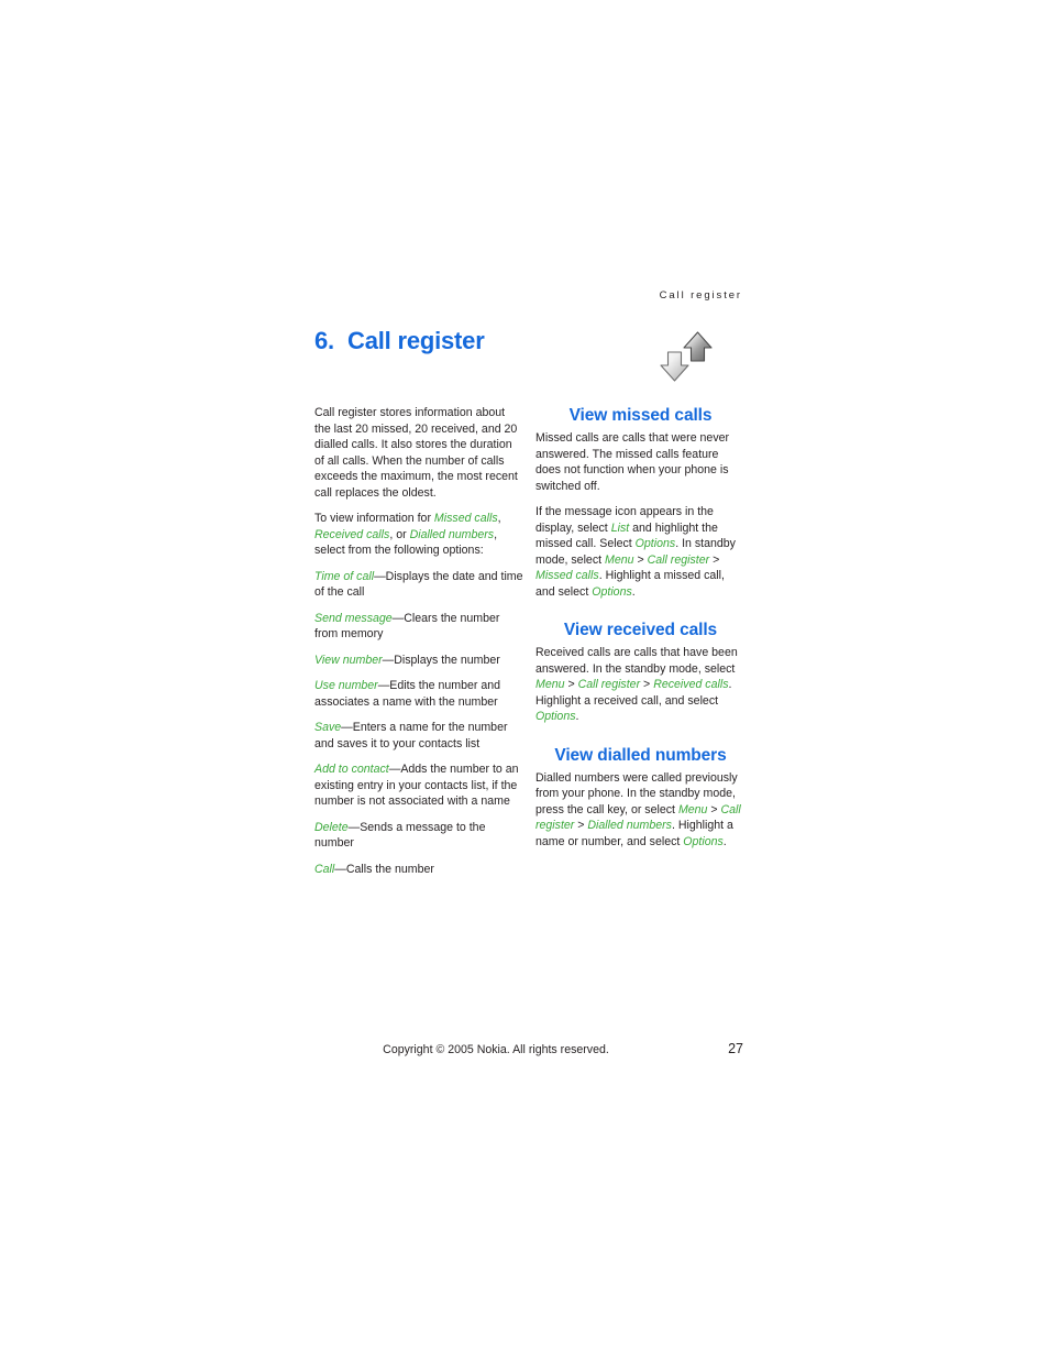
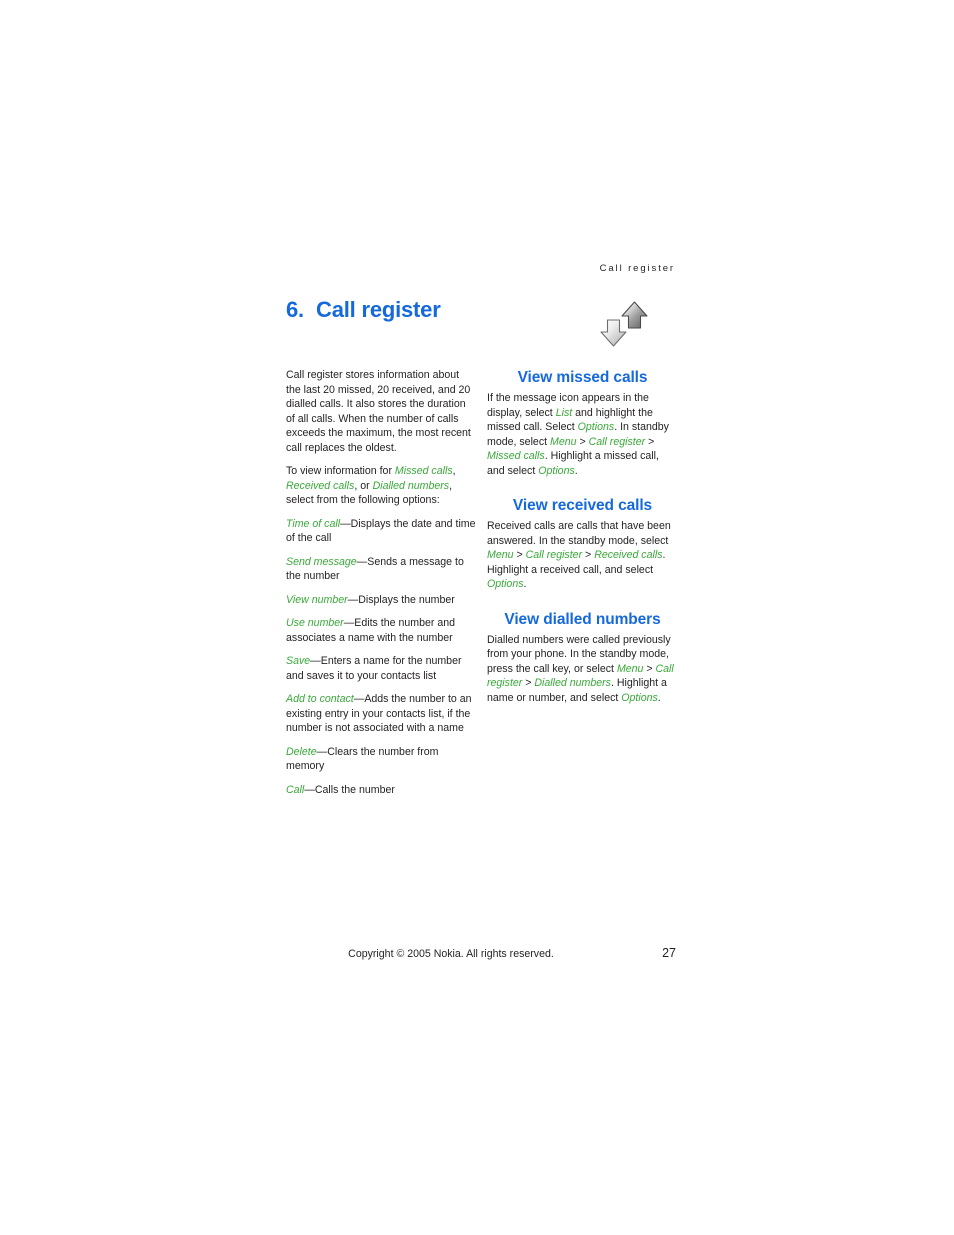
  Call register
  6. Call register
  Call register stores information about the last 20 missed, 20 received, and 20 dialled calls. It also stores the duration of all calls. When the number of calls exceeds the maximum, the most recent call replaces the oldest.
  To view information for Missed calls, Received calls, or Dialled numbers, select from the following options:
  Time of call—Displays the date and time of the call
- Send message—Clears the number from memory
+ Send message—Sends a message to the number
  View number—Displays the number
  Use number—Edits the number and associates a name with the number
  Save—Enters a name for the number and saves it to your contacts list
  Add to contact—Adds the number to an existing entry in your contacts list, if the number is not associated with a name
- Delete—Sends a message to the number
+ Delete—Clears the number from memory
  Call—Calls the number
  View missed calls
- Missed calls are calls that were never answered. The missed calls feature does not function when your phone is switched off.
  If the message icon appears in the display, select List and highlight the missed call. Select Options. In standby mode, select Menu > Call register > Missed calls. Highlight a missed call, and select Options.
  View received calls
  Received calls are calls that have been answered. In the standby mode, select Menu > Call register > Received calls. Highlight a received call, and select Options.
  View dialled numbers
  Dialled numbers were called previously from your phone. In the standby mode, press the call key, or select Menu > Call register > Dialled numbers. Highlight a name or number, and select Options.
  Copyright © 2005 Nokia. All rights reserved.
  27
